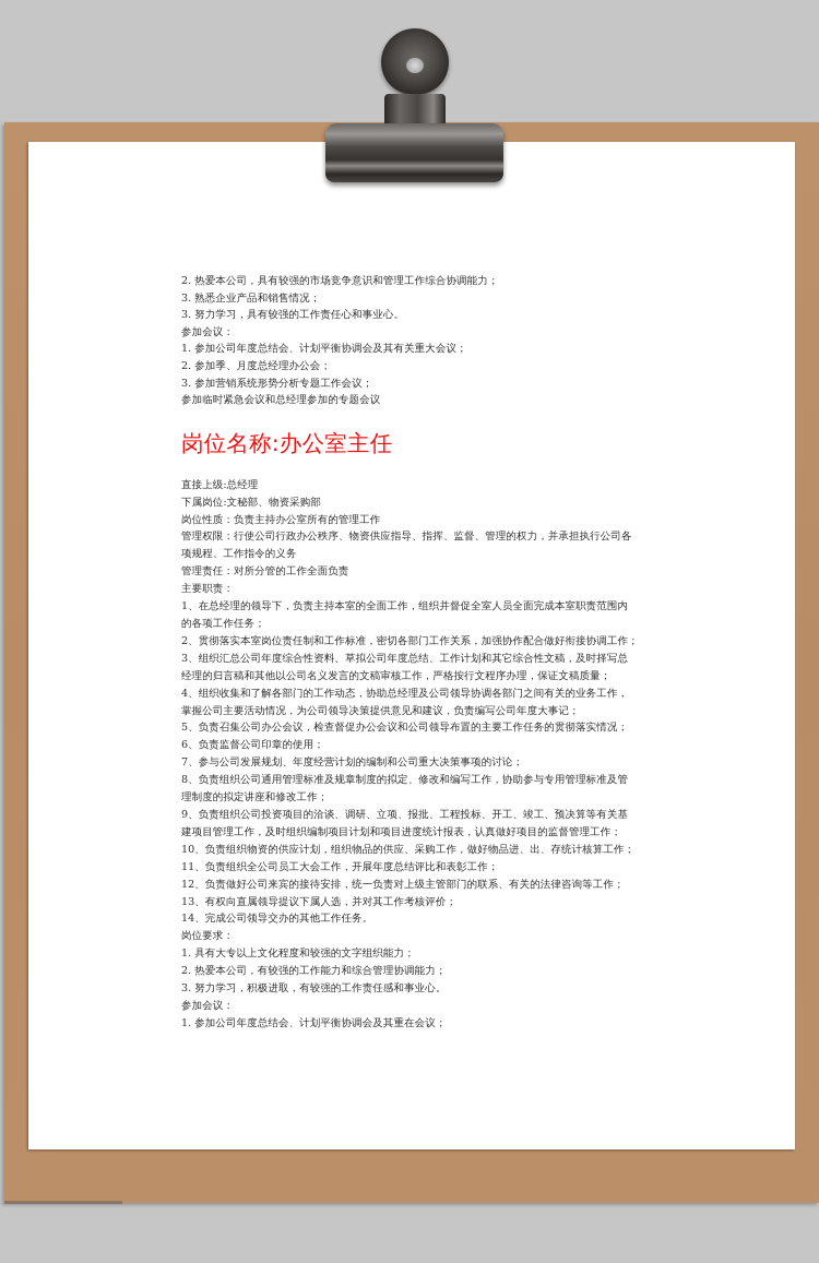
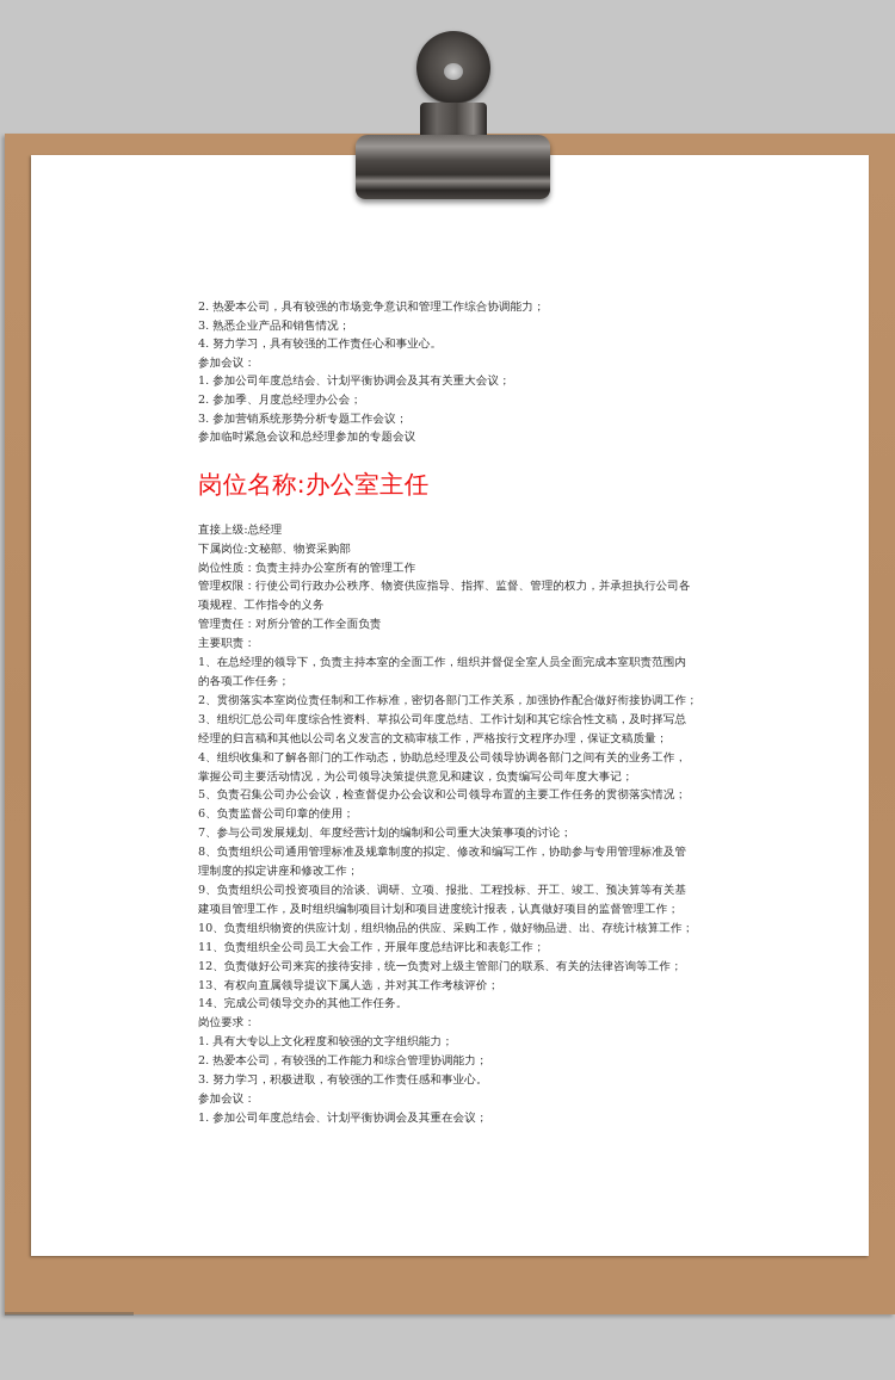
  2. 热爱本公司，具有较强的市场竞争意识和管理工作综合协调能力；
  3. 熟悉企业产品和销售情况；
- 3. 努力学习，具有较强的工作责任心和事业心。
+ 4. 努力学习，具有较强的工作责任心和事业心。
  参加会议：
  1. 参加公司年度总结会、计划平衡协调会及其有关重大会议；
  2. 参加季、月度总经理办公会；
  3. 参加营销系统形势分析专题工作会议；
  参加临时紧急会议和总经理参加的专题会议
  岗位名称:办公室主任
  直接上级:总经理
  下属岗位:文秘部、物资采购部
  岗位性质：负责主持办公室所有的管理工作
  管理权限：行使公司行政办公秩序、物资供应指导、指挥、监督、管理的权力，并承担执行公司各
  项规程、工作指令的义务
  管理责任：对所分管的工作全面负责
  主要职责：
  1、在总经理的领导下，负责主持本室的全面工作，组织并督促全室人员全面完成本室职责范围内
  的各项工作任务；
  2、贯彻落实本室岗位责任制和工作标准，密切各部门工作关系，加强协作配合做好衔接协调工作；
  3、组织汇总公司年度综合性资料、草拟公司年度总结、工作计划和其它综合性文稿，及时择写总
  经理的归言稿和其他以公司名义发言的文稿审核工作，严格按行文程序办理，保证文稿质量；
  4、组织收集和了解各部门的工作动态，协助总经理及公司领导协调各部门之间有关的业务工作，
  掌握公司主要活动情况，为公司领导决策提供意见和建议，负责编写公司年度大事记；
  5、负责召集公司办公会议，检查督促办公会议和公司领导布置的主要工作任务的贯彻落实情况；
  6、负责监督公司印章的使用；
  7、参与公司发展规划、年度经营计划的编制和公司重大决策事项的讨论；
  8、负责组织公司通用管理标准及规章制度的拟定、修改和编写工作，协助参与专用管理标准及管
  理制度的拟定讲座和修改工作；
  9、负责组织公司投资项目的洽谈、调研、立项、报批、工程投标、开工、竣工、预决算等有关基
  建项目管理工作，及时组织编制项目计划和项目进度统计报表，认真做好项目的监督管理工作；
  10、负责组织物资的供应计划，组织物品的供应、采购工作，做好物品进、出、存统计核算工作；
  11、负责组织全公司员工大会工作，开展年度总结评比和表彰工作；
  12、负责做好公司来宾的接待安排，统一负责对上级主管部门的联系、有关的法律咨询等工作；
  13、有权向直属领导提议下属人选，并对其工作考核评价；
  14、完成公司领导交办的其他工作任务。
  岗位要求：
  1. 具有大专以上文化程度和较强的文字组织能力；
  2. 热爱本公司，有较强的工作能力和综合管理协调能力；
  3. 努力学习，积极进取，有较强的工作责任感和事业心。
  参加会议：
  1. 参加公司年度总结会、计划平衡协调会及其重在会议；
